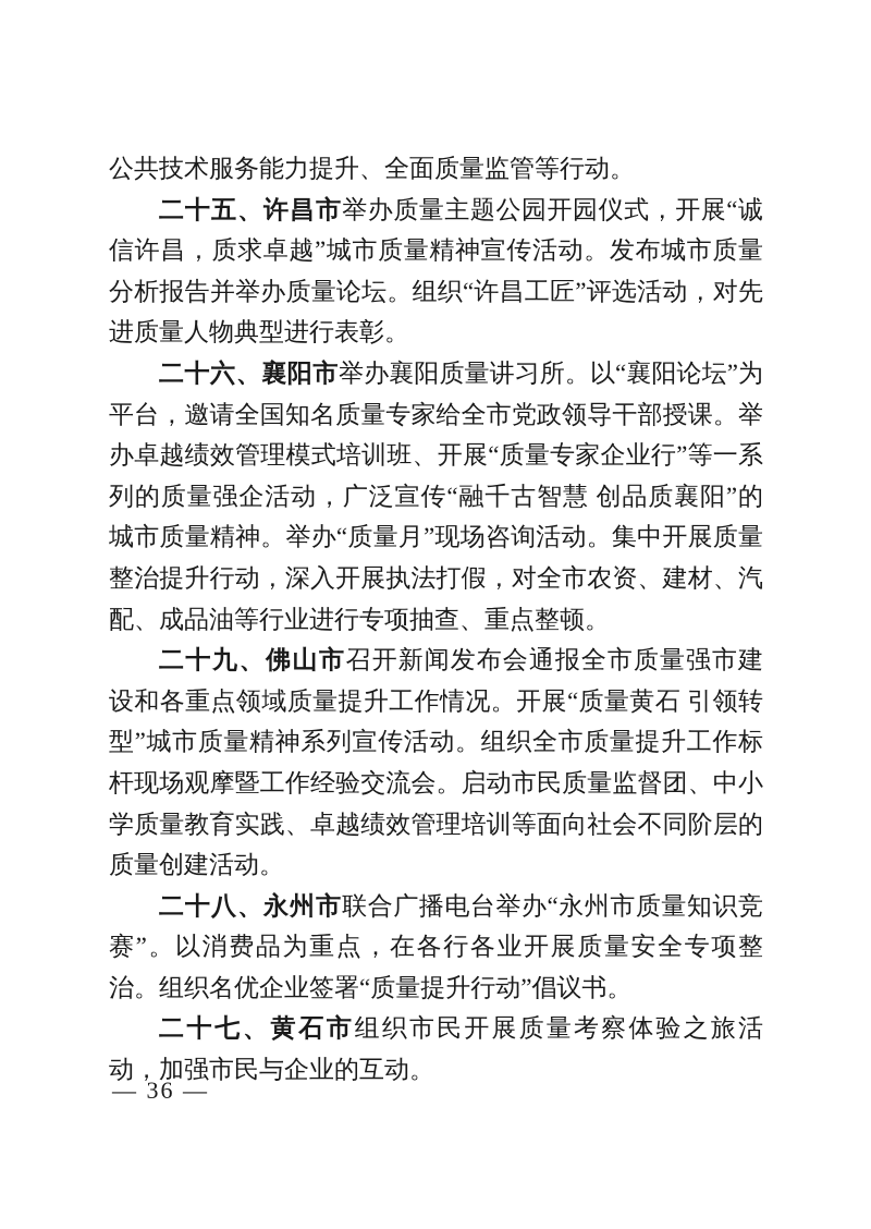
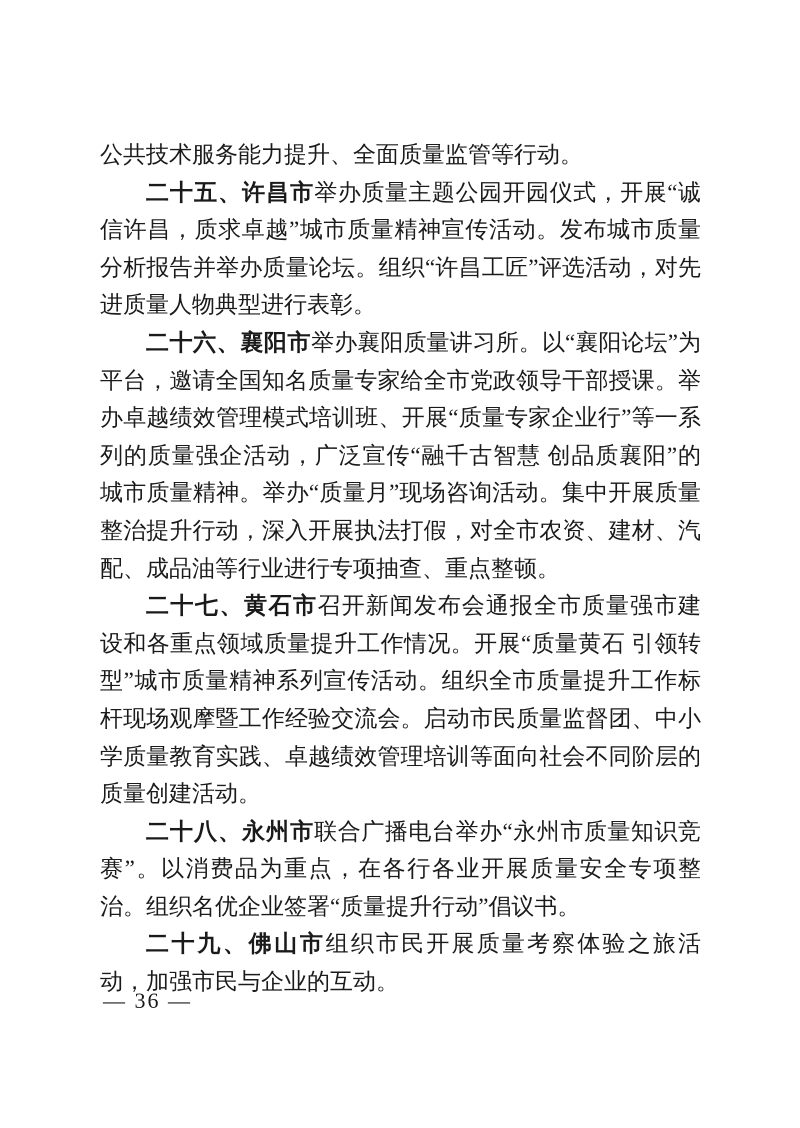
  公共技术服务能力提升、全面质量监管等行动。
  二十五、许昌市举办质量主题公园开园仪式，开展“诚信许昌，质求卓越”城市质量精神宣传活动。发布城市质量分析报告并举办质量论坛。组织“许昌工匠”评选活动，对先进质量人物典型进行表彰。
  二十六、襄阳市举办襄阳质量讲习所。以“襄阳论坛”为平台，邀请全国知名质量专家给全市党政领导干部授课。举办卓越绩效管理模式培训班、开展“质量专家企业行”等一系列的质量强企活动，广泛宣传“融千古智慧 创品质襄阳”的城市质量精神。举办“质量月”现场咨询活动。集中开展质量整治提升行动，深入开展执法打假，对全市农资、建材、汽配、成品油等行业进行专项抽查、重点整顿。
- 二十九、佛山市召开新闻发布会通报全市质量强市建设和各重点领域质量提升工作情况。开展“质量黄石 引领转型”城市质量精神系列宣传活动。组织全市质量提升工作标杆现场观摩暨工作经验交流会。启动市民质量监督团、中小学质量教育实践、卓越绩效管理培训等面向社会不同阶层的质量创建活动。
+ 二十七、黄石市召开新闻发布会通报全市质量强市建设和各重点领域质量提升工作情况。开展“质量黄石 引领转型”城市质量精神系列宣传活动。组织全市质量提升工作标杆现场观摩暨工作经验交流会。启动市民质量监督团、中小学质量教育实践、卓越绩效管理培训等面向社会不同阶层的质量创建活动。
  二十八、永州市联合广播电台举办“永州市质量知识竞赛”。以消费品为重点，在各行各业开展质量安全专项整治。组织名优企业签署“质量提升行动”倡议书。
- 二十七、黄石市组织市民开展质量考察体验之旅活动，加强市民与企业的互动。
+ 二十九、佛山市组织市民开展质量考察体验之旅活动，加强市民与企业的互动。
  — 36 —
